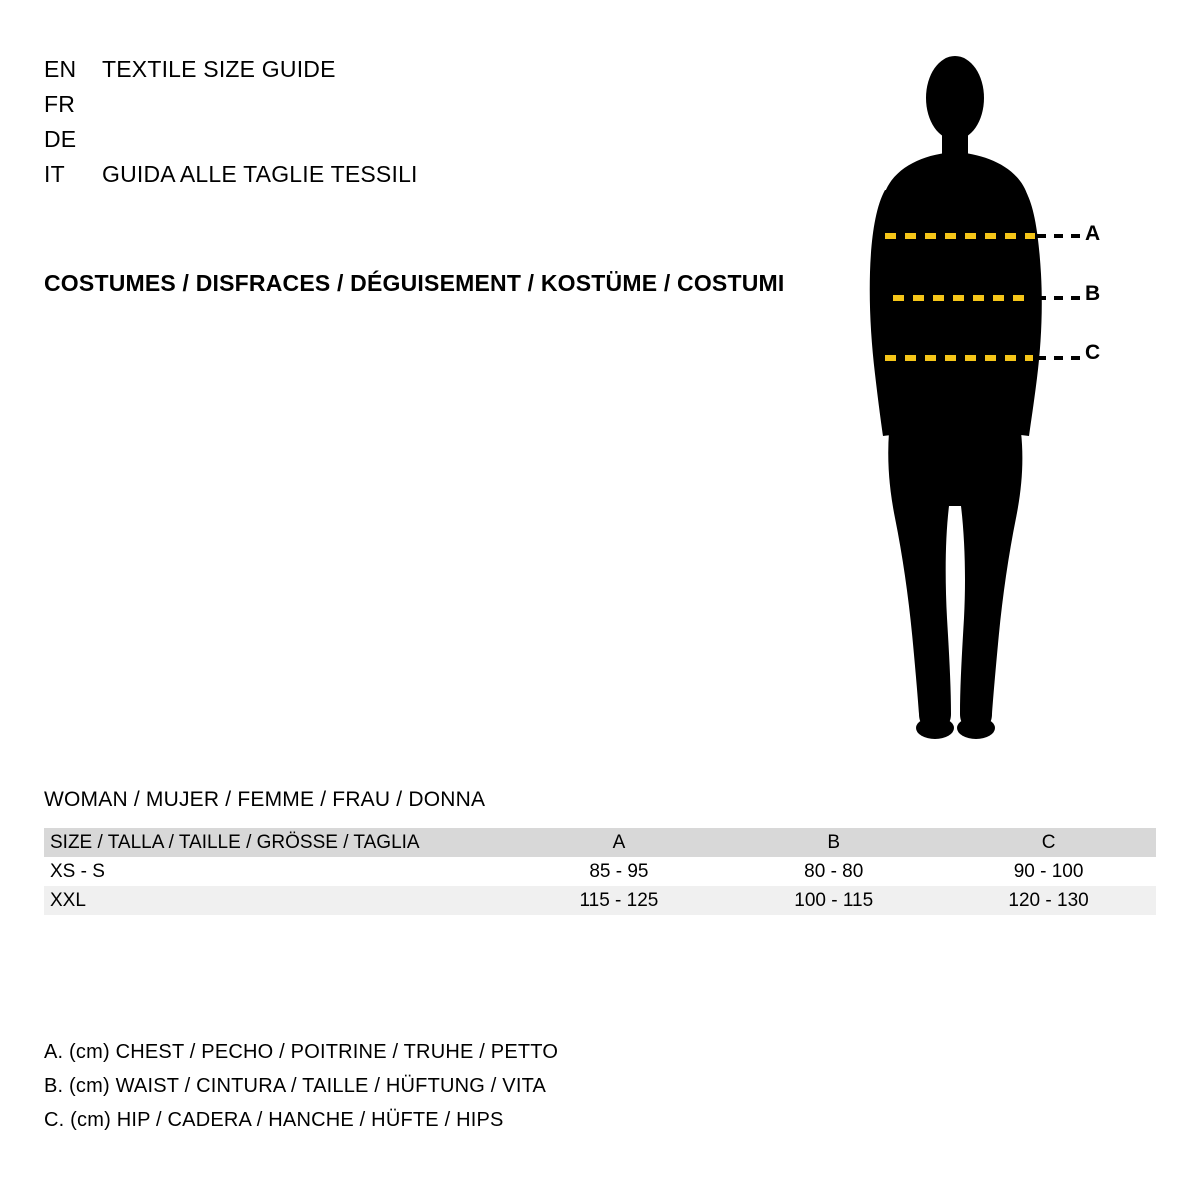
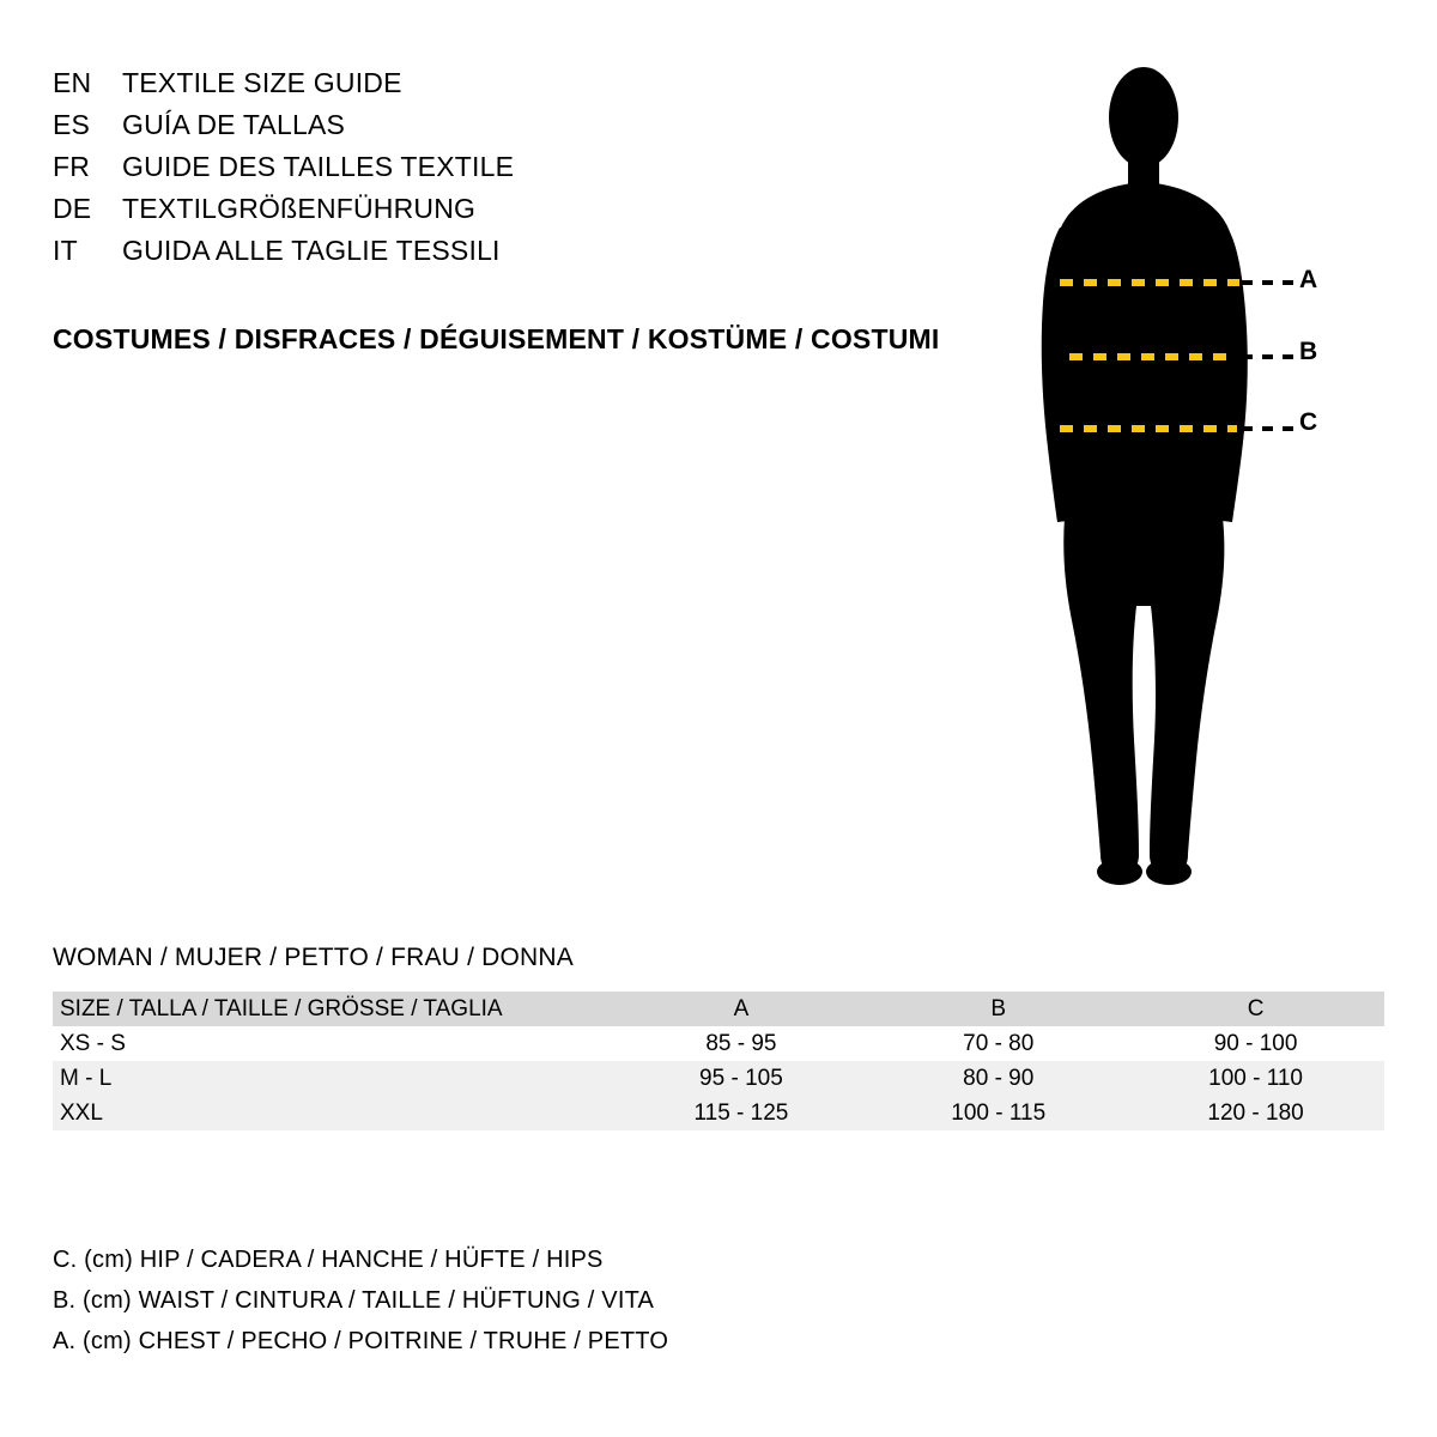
  EN
  TEXTILE SIZE GUIDE
+ ES
+ GUÍA DE TALLAS
  FR
+ GUIDE DES TAILLES TEXTILE
  DE
+ TEXTILGRÖßENFÜHRUNG
  IT
  GUIDA ALLE TAGLIE TESSILI
  COSTUMES / DISFRACES / DÉGUISEMENT / KOSTÜME / COSTUMI
  A
  B
  C
- WOMAN / MUJER / FEMME / FRAU / DONNA
+ WOMAN / MUJER / PETTO / FRAU / DONNA
  SIZE / TALLA / TAILLE / GRÖSSE / TAGLIA	A	B	C
- XS - S	85 - 95	80 - 80	90 - 100
+ XS - S	85 - 95	70 - 80	90 - 100
+ M - L	95 - 105	80 - 90	100 - 110
- XXL	115 - 125	100 - 115	120 - 130
+ XXL	115 - 125	100 - 115	120 - 180
- A. (cm) CHEST / PECHO / POITRINE / TRUHE / PETTO
+ C. (cm) HIP / CADERA / HANCHE / HÜFTE / HIPS
  B. (cm) WAIST / CINTURA / TAILLE / HÜFTUNG / VITA
- C. (cm) HIP / CADERA / HANCHE / HÜFTE / HIPS
+ A. (cm) CHEST / PECHO / POITRINE / TRUHE / PETTO
